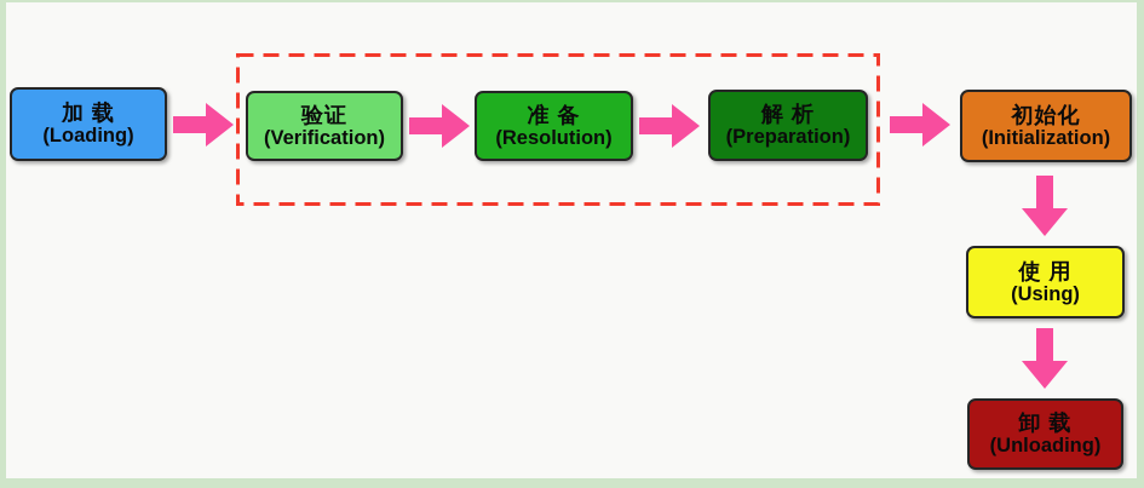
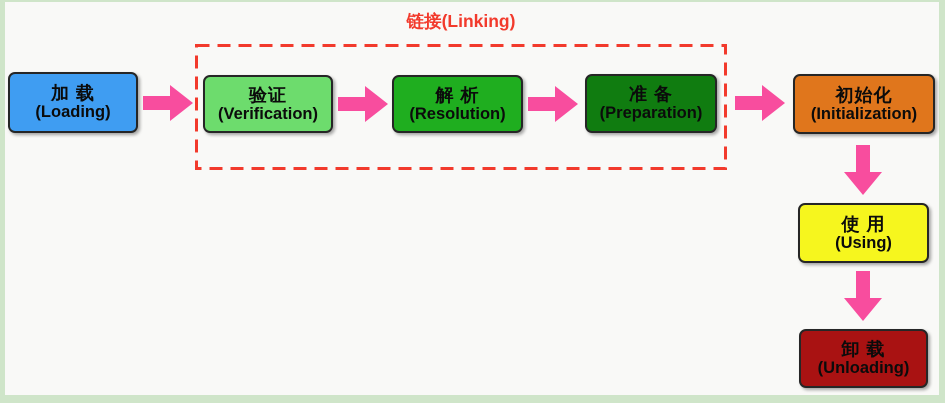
+ 链接(Linking)
  加 载
  (Loading)
  验证
  (Verification)
- 准 备
+ 解 析
  (Resolution)
- 解 析
+ 准 备
  (Preparation)
  初始化
  (Initialization)
  使 用
  (Using)
  卸 载
  (Unloading)
